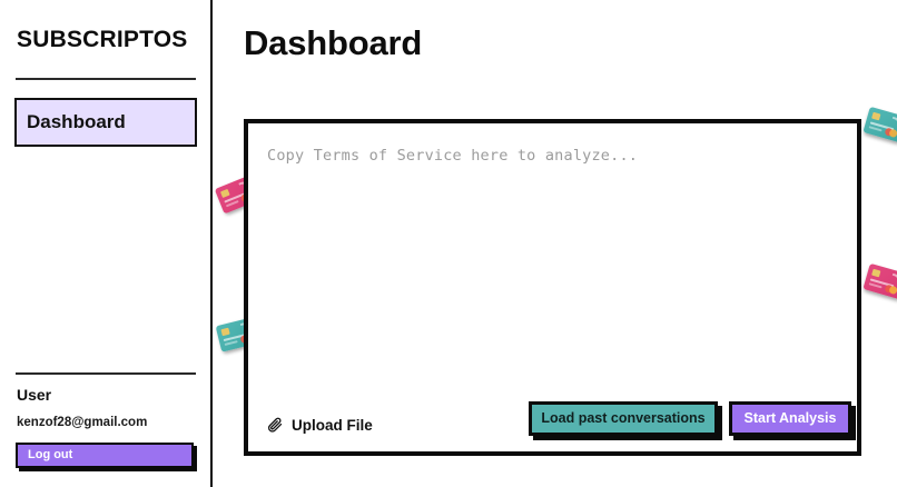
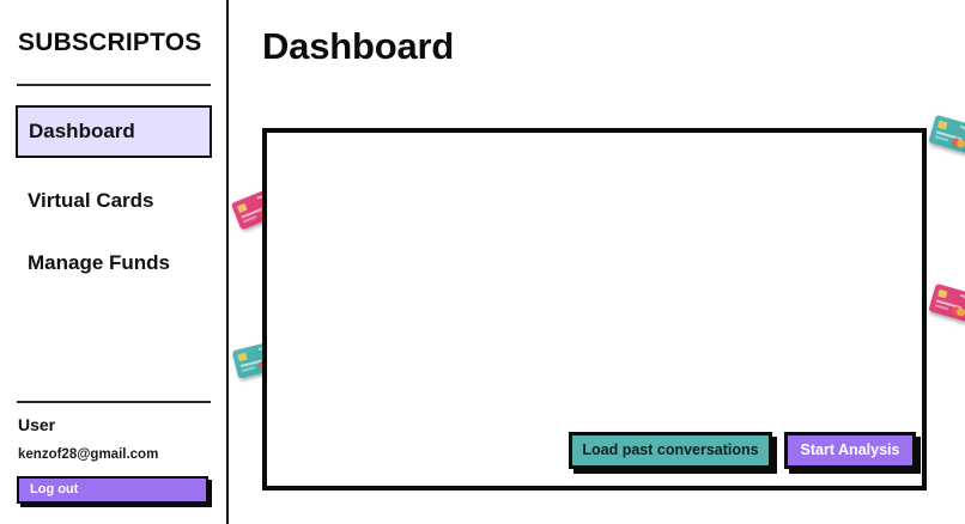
  SUBSCRIPTOS
  Dashboard
+ Virtual Cards
+ Manage Funds
  User
  kenzof28@gmail.com
  Log out
  Dashboard
- Copy Terms of Service here to analyze...
- Upload File
  Load past conversations
  Start Analysis
